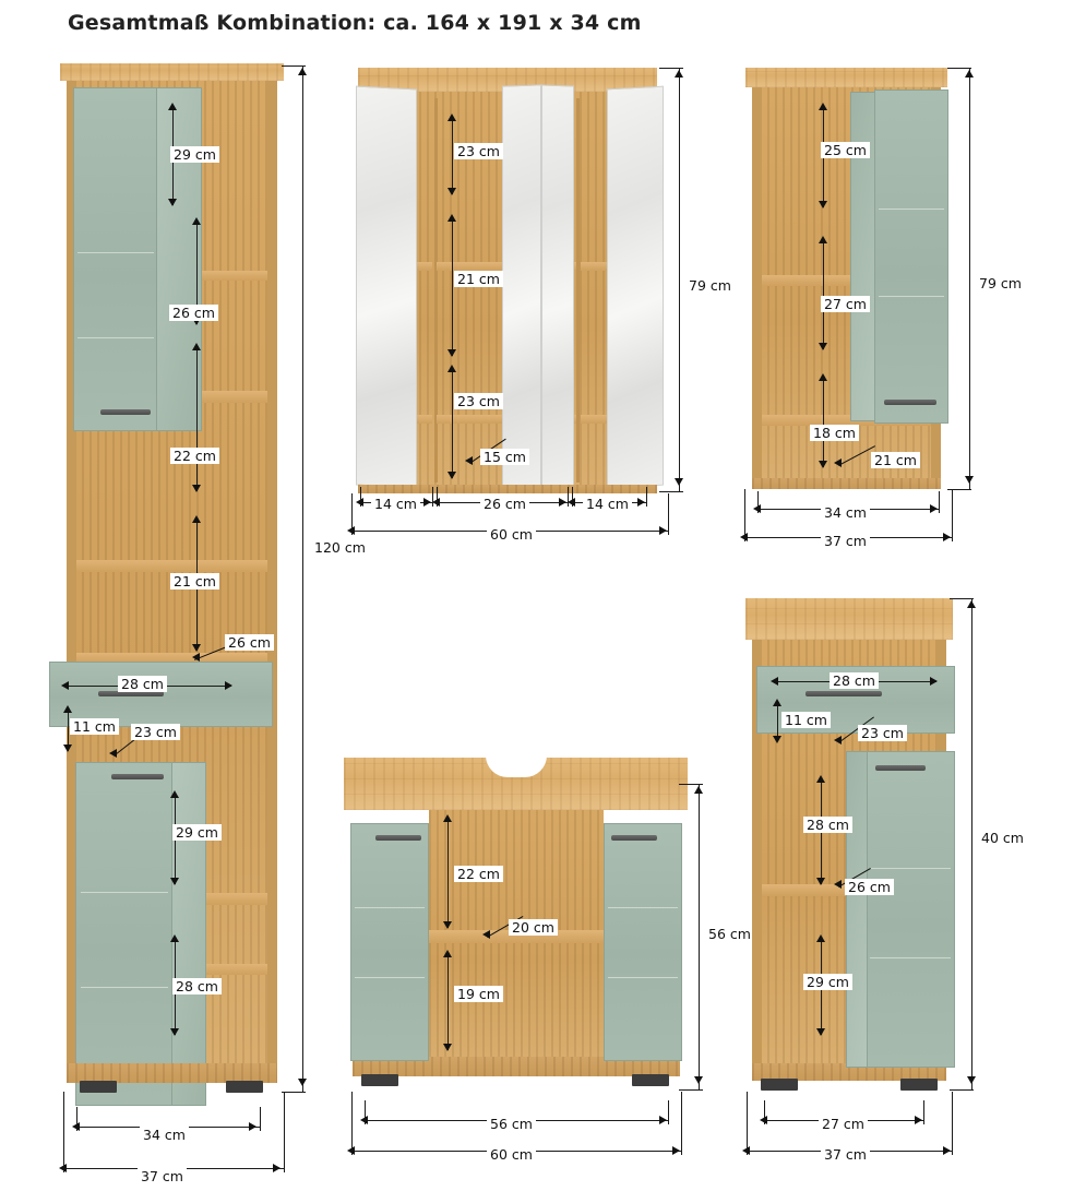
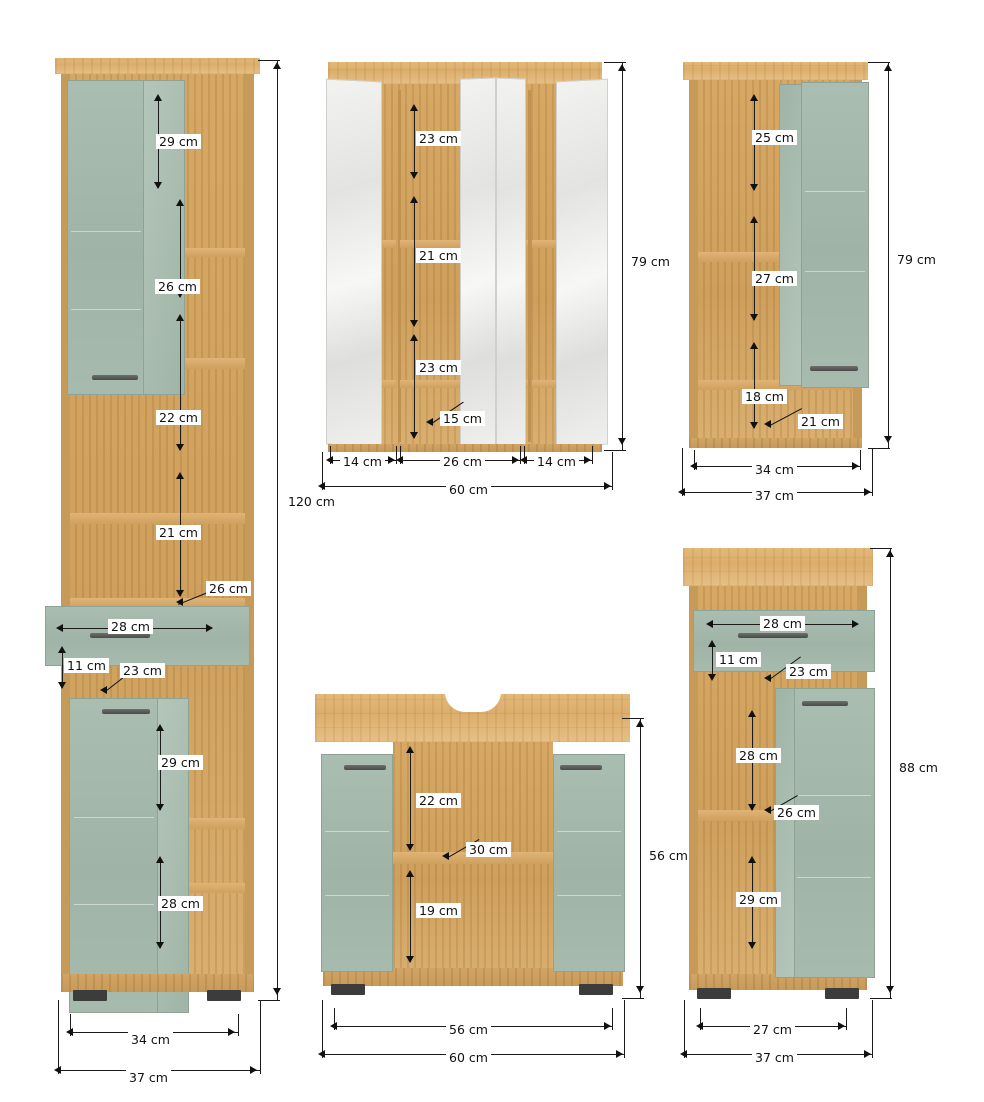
- Gesamtmaß Kombination: ca. 164 x 191 x 34 cm
  29 cm
  26 cm
  22 cm
  21 cm
  26 cm
  28 cm
  11 cm
  23 cm
  29 cm
  28 cm
  120 cm
  34 cm
  37 cm
  23 cm
  21 cm
  23 cm
  15 cm
  14 cm
  26 cm
  14 cm
  60 cm
  79 cm
  25 cm
  27 cm
  18 cm
  21 cm
  34 cm
  37 cm
  79 cm
  22 cm
- 20 cm
+ 30 cm
  19 cm
  56 cm
  56 cm
  60 cm
  28 cm
  11 cm
  23 cm
  28 cm
  26 cm
  29 cm
- 40 cm
+ 88 cm
  27 cm
  37 cm
